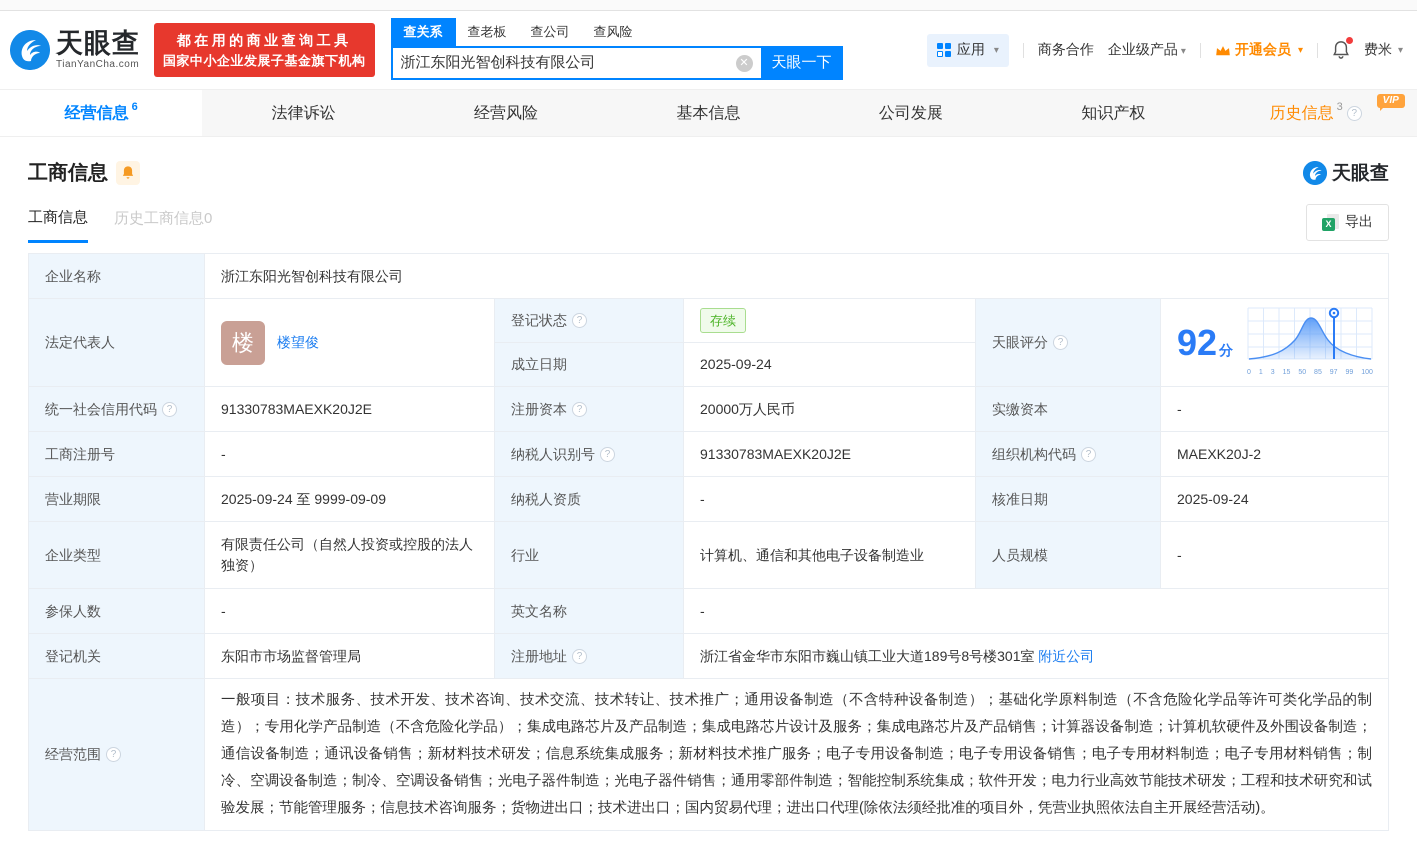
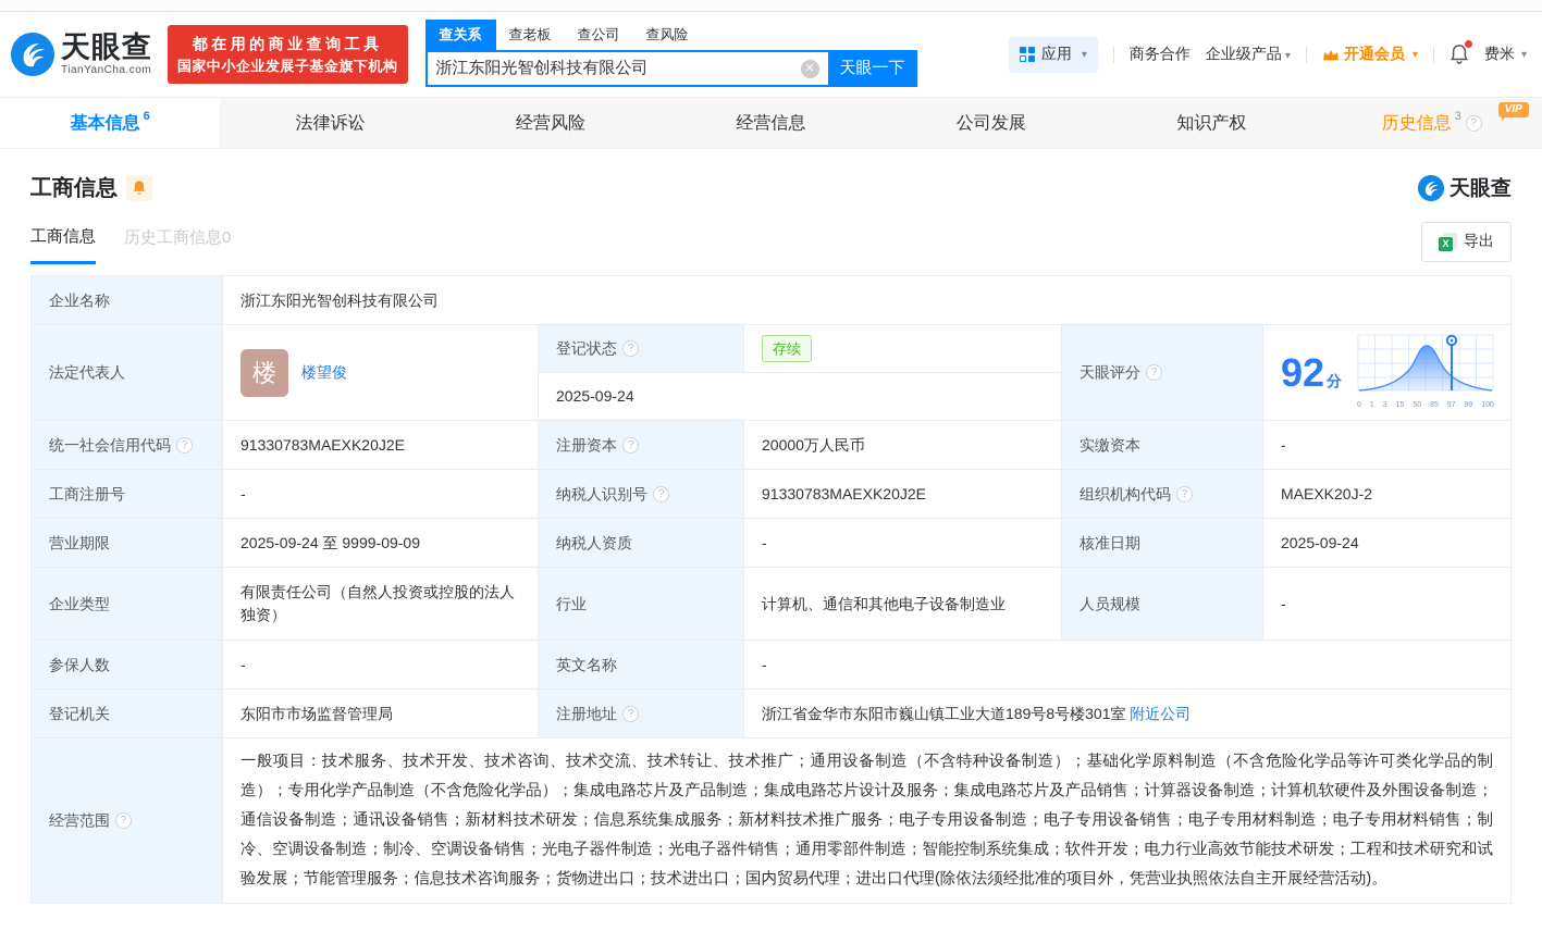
  天眼查
  TianYanCha.com
  都在用的商业查询工具
  国家中小企业发展子基金旗下机构
  查关系
  查老板
  查公司
  查风险
  浙江东阳光智创科技有限公司
  ✕
  天眼一下
  应用
  ▾
  商务合作
  企业级产品 ▾
  开通会员
  ▾
  费米
  ▾
- 经营信息
+ 基本信息
  6
  法律诉讼
  经营风险
- 基本信息
+ 经营信息
  公司发展
  知识产权
  VIP
  历史信息
  3
  ?
  工商信息
  天眼查
  工商信息
  历史工商信息0
  X
  导出
  企业名称
  浙江东阳光智创科技有限公司
  法定代表人
  楼
  楼望俊
  登记状态
  ?
  存续
- 成立日期
  2025-09-24
  天眼评分
  ?
  92
  分
  统一社会信用代码
  ?
  91330783MAEXK20J2E
  注册资本
  ?
  20000万人民币
  实缴资本
  -
  工商注册号
  -
  纳税人识别号
  ?
  91330783MAEXK20J2E
  组织机构代码
  ?
  MAEXK20J-2
  营业期限
  2025-09-24 至 9999-09-09
  纳税人资质
  -
  核准日期
  2025-09-24
  企业类型
  有限责任公司（自然人投资或控股的法人独资）
  行业
  计算机、通信和其他电子设备制造业
  人员规模
  -
  参保人数
  -
  英文名称
  -
  登记机关
  东阳市市场监督管理局
  注册地址
  ?
  浙江省金华市东阳市巍山镇工业大道189号8号楼301室
  附近公司
  经营范围
  ?
  一般项目：技术服务、技术开发、技术咨询、技术交流、技术转让、技术推广；通用设备制造（不含特种设备制造）；基础化学原料制造（不含危险化学品等许可类化学品的制造）；专用化学产品制造（不含危险化学品）；集成电路芯片及产品制造；集成电路芯片设计及服务；集成电路芯片及产品销售；计算器设备制造；计算机软硬件及外围设备制造；通信设备制造；通讯设备销售；新材料技术研发；信息系统集成服务；新材料技术推广服务；电子专用设备制造；电子专用设备销售；电子专用材料制造；电子专用材料销售；制冷、空调设备制造；制冷、空调设备销售；光电子器件制造；光电子器件销售；通用零部件制造；智能控制系统集成；软件开发；电力行业高效节能技术研发；工程和技术研究和试验发展；节能管理服务；信息技术咨询服务；货物进出口；技术进出口；国内贸易代理；进出口代理(除依法须经批准的项目外，凭营业执照依法自主开展经营活动)。
